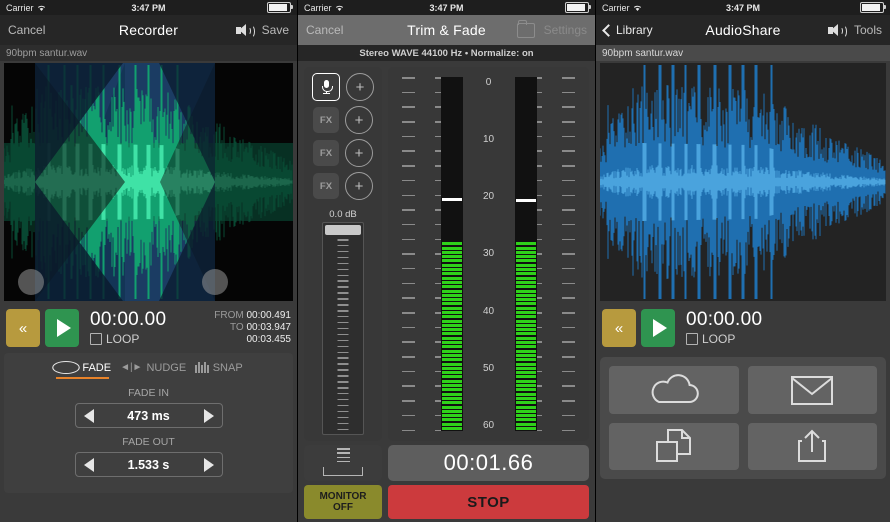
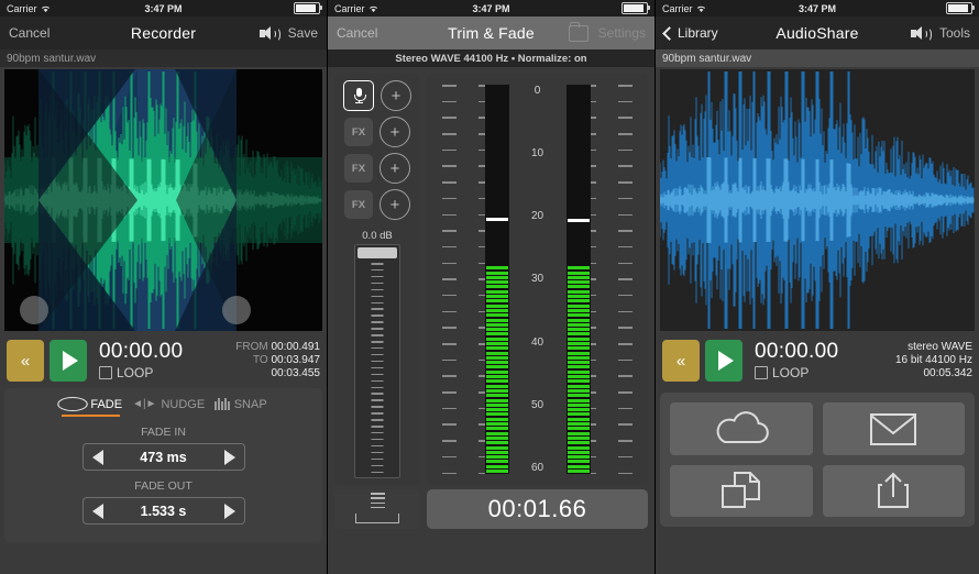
  Carrier
  3:47 PM
  Cancel
  Recorder
  Save
  90bpm santur.wav
  «
  00:00.00
  LOOP
  FROM 00:00.491
  TO 00:03.947
  00:03.455
  FADE
  ◄|►
  NUDGE
  SNAP
  FADE IN
  473 ms
  FADE OUT
  1.533 s
  Carrier
  3:47 PM
  Cancel
  Trim & Fade
  Settings
  Stereo WAVE 44100 Hz • Normalize: on
  +
  FX
  +
  FX
  +
  FX
  +
  0.0 dB
  0
  10
  20
  30
  40
  50
  60
  00:01.66
- MONITOR
- OFF
- STOP
  Carrier
  3:47 PM
  Library
  AudioShare
  Tools
  90bpm santur.wav
  «
  00:00.00
  LOOP
+ stereo WAVE
+ 16 bit 44100 Hz
+ 00:05.342
